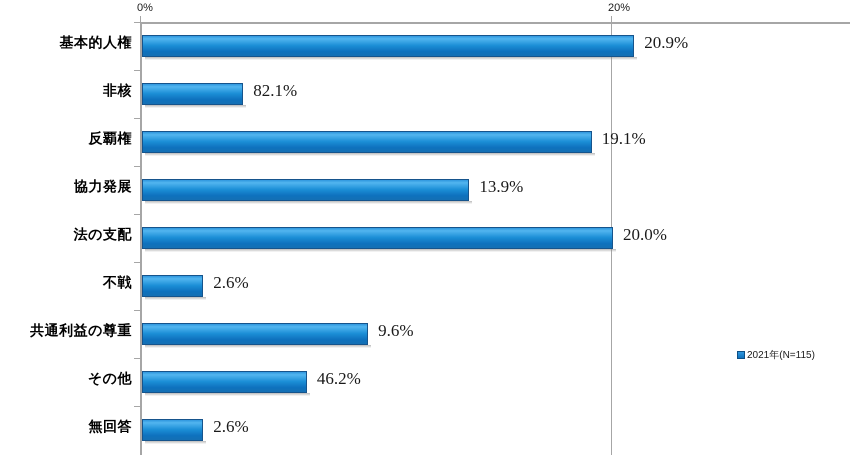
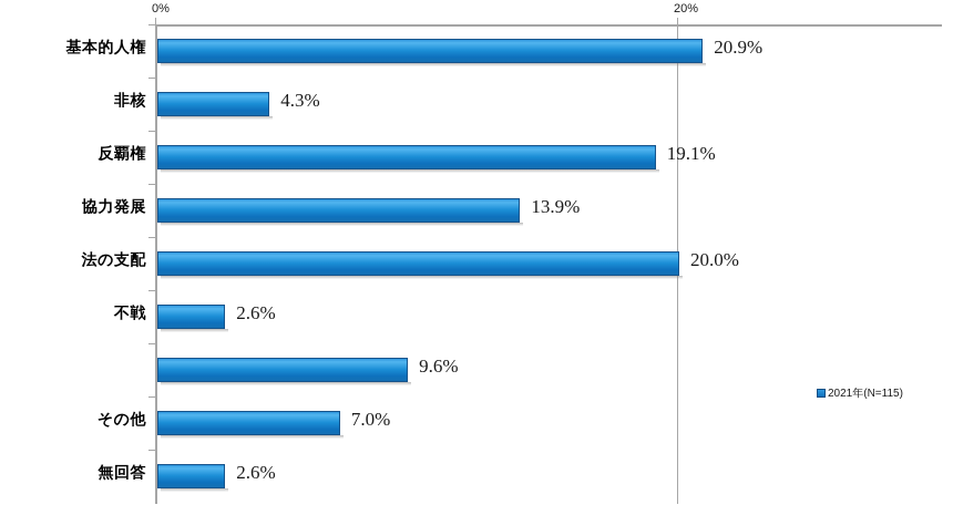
  0%
  20%
  基本的人権
  20.9%
  非核
- 82.1%
+ 4.3%
  反覇権
  19.1%
  協力発展
  13.9%
  法の支配
  20.0%
  不戦
  2.6%
- 共通利益の尊重
  9.6%
  その他
- 46.2%
+ 7.0%
  無回答
  2.6%
  2021年(N=115)
